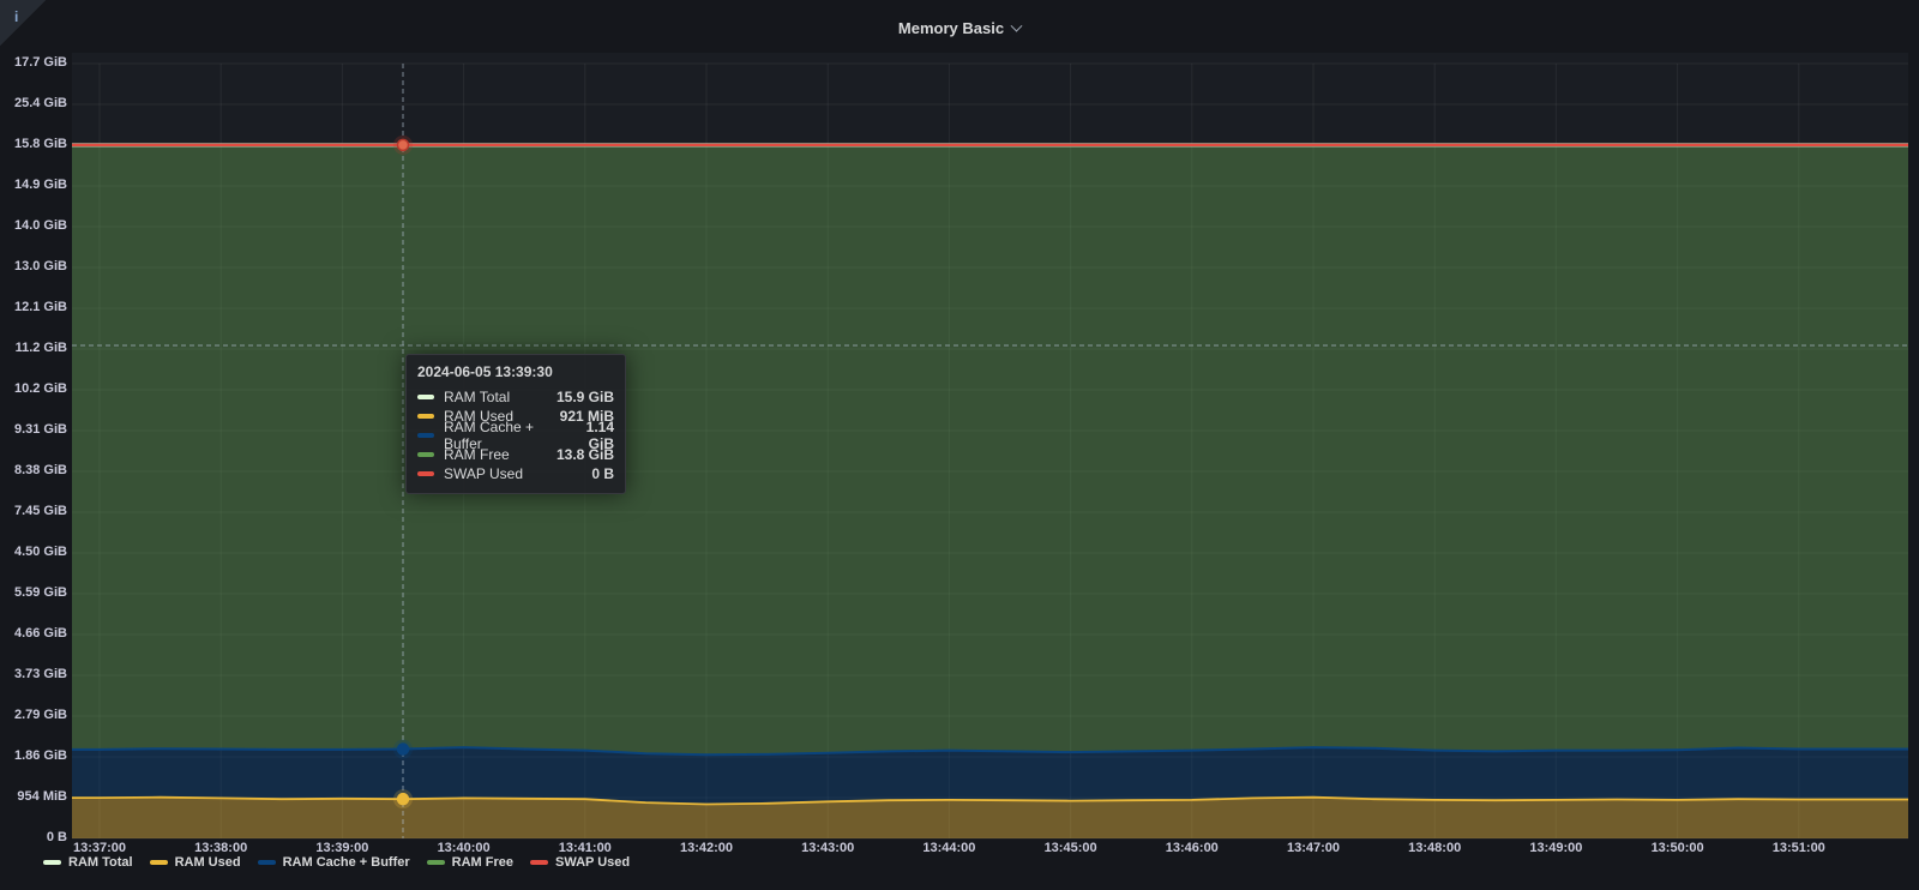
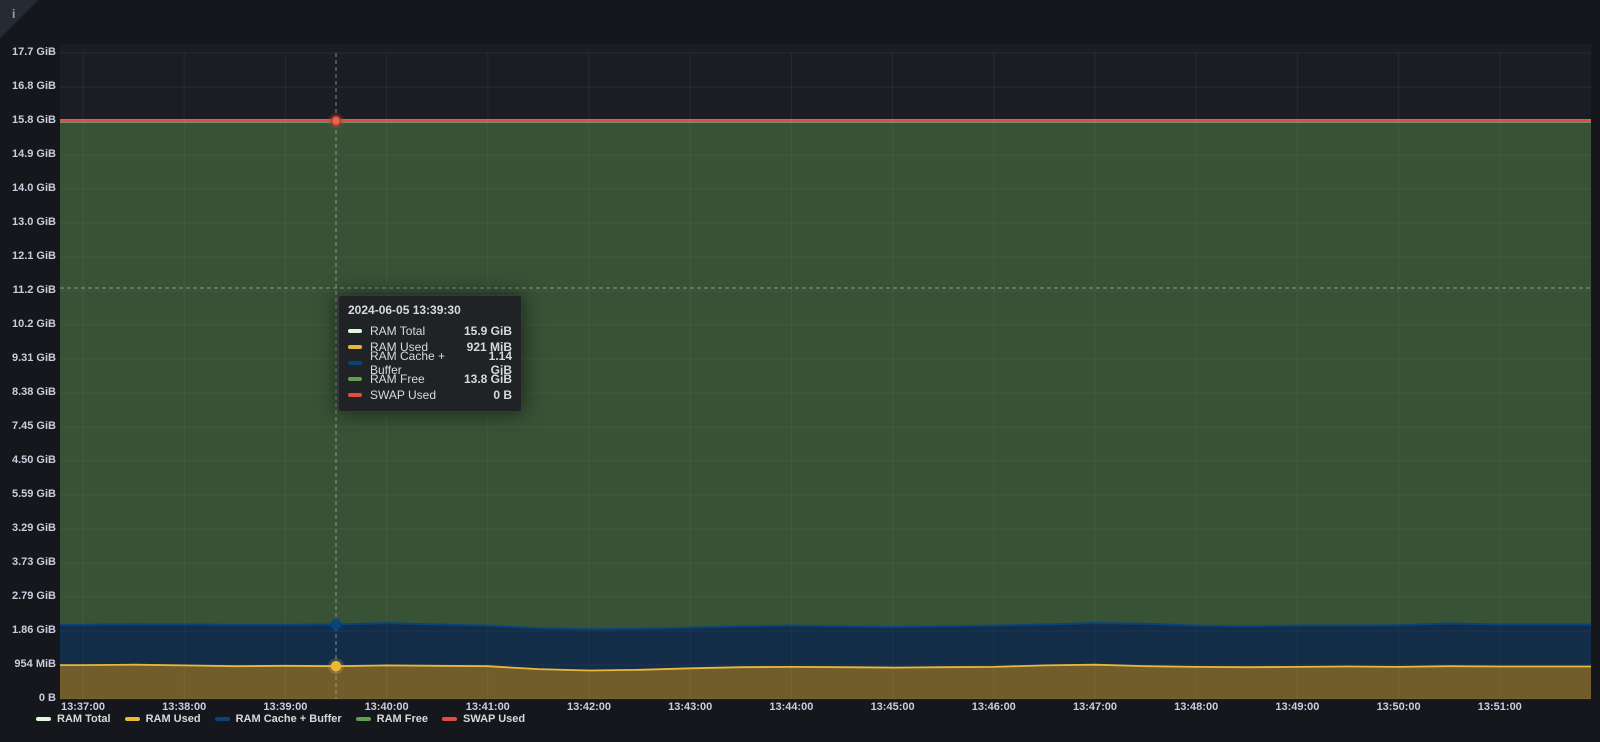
  i
- Memory Basic
  17.7 GiB
- 25.4 GiB
+ 16.8 GiB
  15.8 GiB
  14.9 GiB
  14.0 GiB
  13.0 GiB
  12.1 GiB
  11.2 GiB
  10.2 GiB
  9.31 GiB
  8.38 GiB
  7.45 GiB
  4.50 GiB
  5.59 GiB
- 4.66 GiB
+ 3.29 GiB
  3.73 GiB
  2.79 GiB
  1.86 GiB
  954 MiB
  0 B
  13:37:00
  13:38:00
  13:39:00
  13:40:00
  13:41:00
  13:42:00
  13:43:00
  13:44:00
  13:45:00
  13:46:00
  13:47:00
  13:48:00
  13:49:00
  13:50:00
  13:51:00
  2024-06-05 13:39:30
  RAM Total
  15.9 GiB
  RAM Used
  921 MiB
  RAM Cache + Buffer
  1.14 GiB
  RAM Free
  13.8 GiB
  SWAP Used
  0 B
  RAM Total
  RAM Used
  RAM Cache + Buffer
  RAM Free
  SWAP Used
